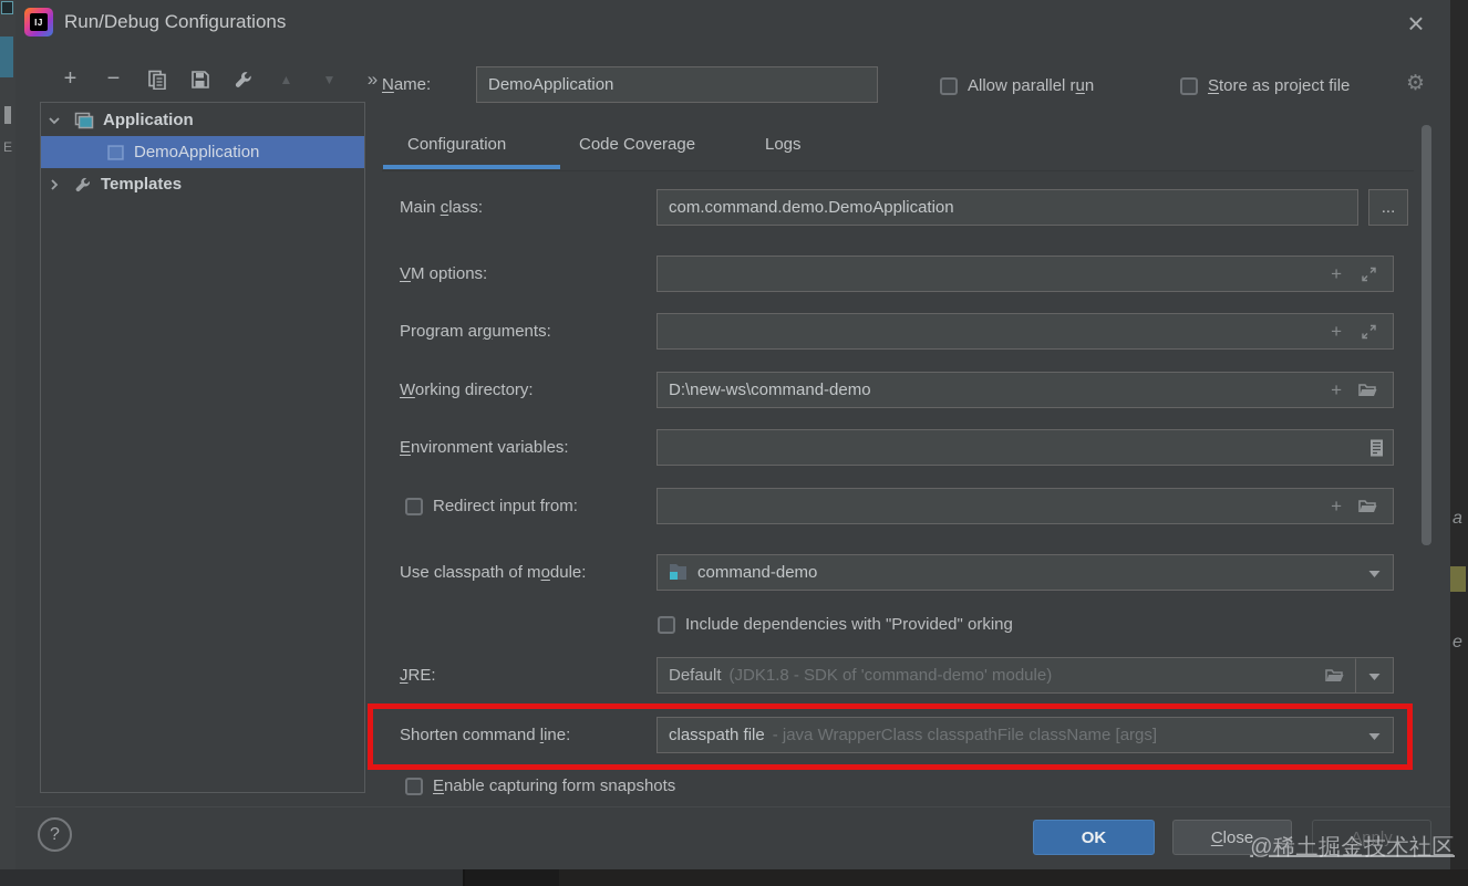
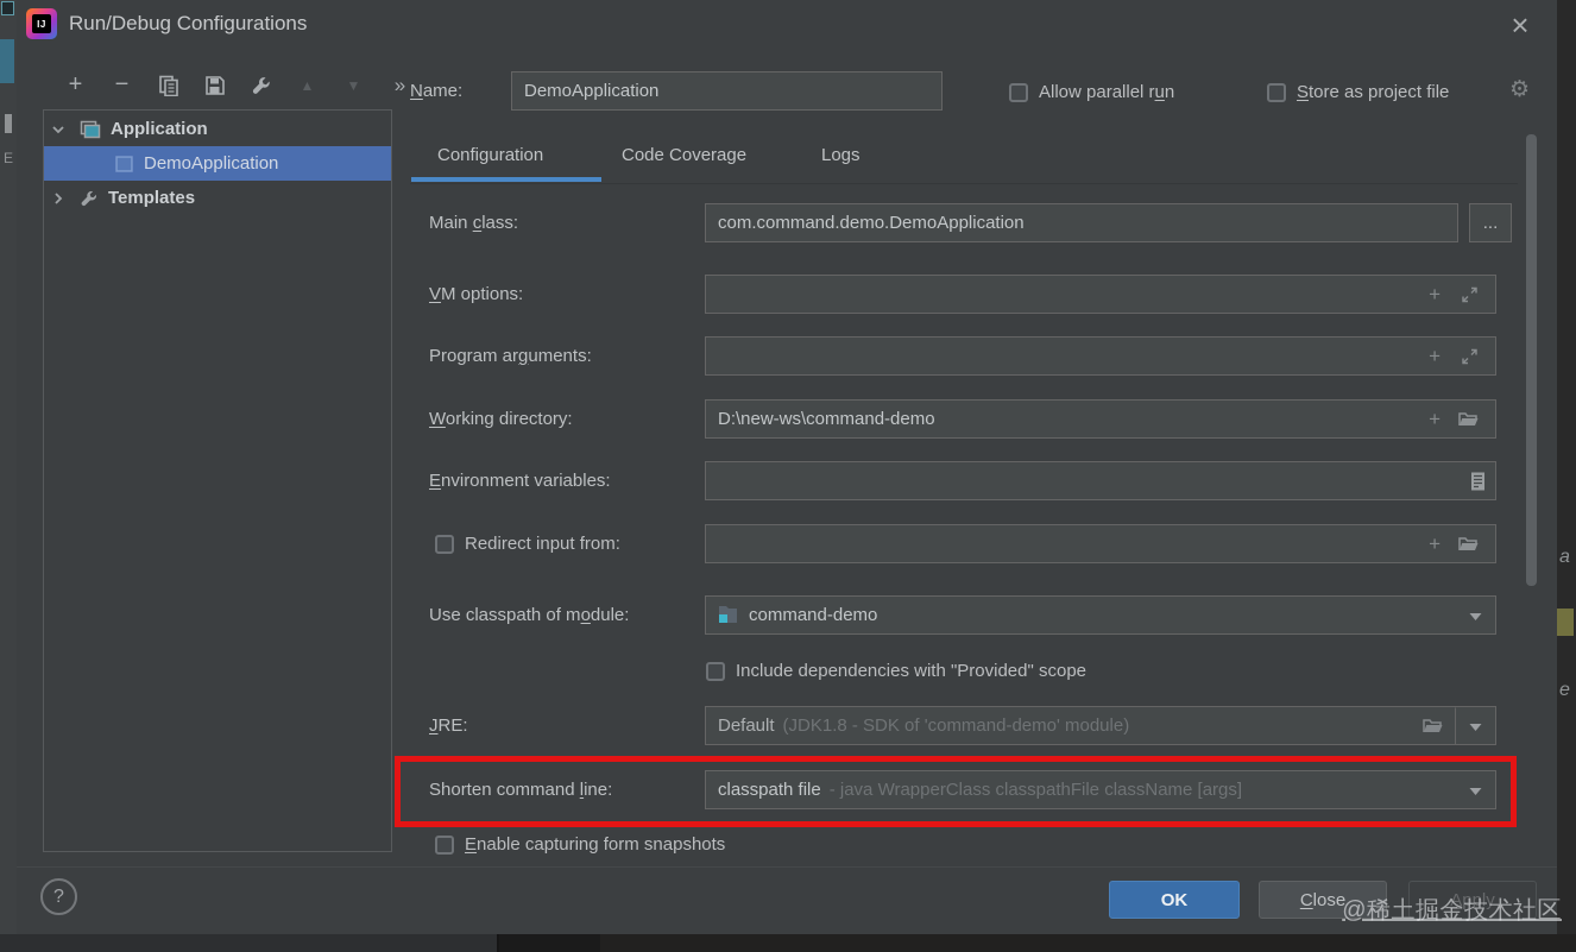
  E
  a
  e
  IJ
  Run/Debug Configurations
  ×
  +
  −
  ▲
  ▼
  »
  Application
  DemoApplication
  Templates
  Name:
  DemoApplication
  Allow parallel run
  Store as project file
  ⚙
  Configuration
  Code Coverage
  Logs
  Main class:
  com.command.demo.DemoApplication
  ...
  VM options:
  +
  Program arguments:
  +
  Working directory:
  D:\new-ws\command-demo
  +
  Environment variables:
  Redirect input from:
  +
  Use classpath of module:
  command-demo
- Include dependencies with "Provided" orking
+ Include dependencies with "Provided" scope
  JRE:
  Default
  (JDK1.8 - SDK of 'command-demo' module)
  Shorten command line:
  classpath file
  - java WrapperClass classpathFile className [args]
  Enable capturing form snapshots
  ?
  OK
  C
  lose
  A
  pply
  @稀土掘金技术社区
